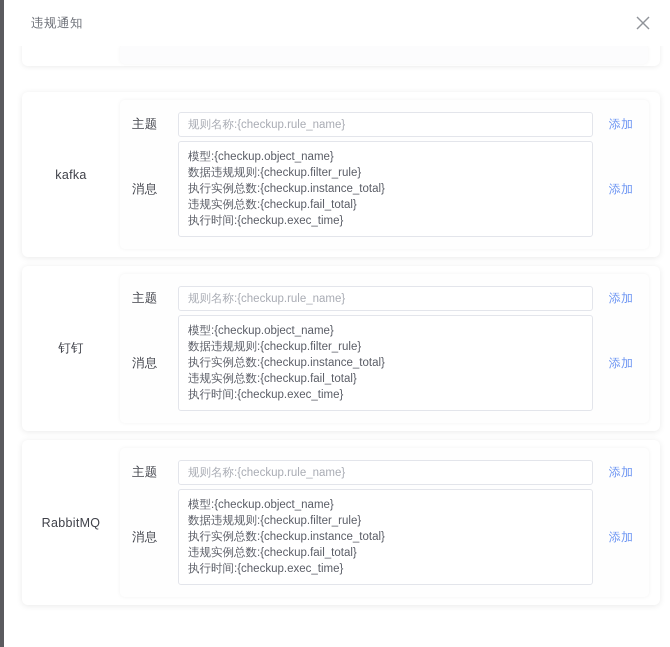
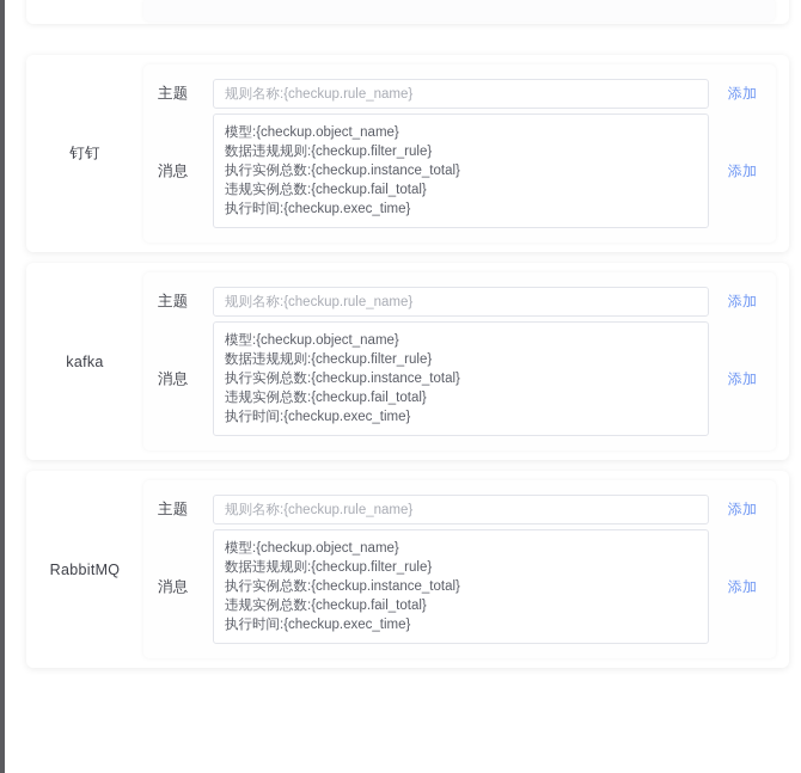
- 违规通知
- kafka
+ 钉钉
  主题
  规则名称:{checkup.rule_name}
  添加
  消息
  模型:{checkup.object_name}
  数据违规规则:{checkup.filter_rule}
  执行实例总数:{checkup.instance_total}
  违规实例总数:{checkup.fail_total}
  执行时间:{checkup.exec_time}
  添加
- 钉钉
+ kafka
  主题
  规则名称:{checkup.rule_name}
  添加
  消息
  模型:{checkup.object_name}
  数据违规规则:{checkup.filter_rule}
  执行实例总数:{checkup.instance_total}
  违规实例总数:{checkup.fail_total}
  执行时间:{checkup.exec_time}
  添加
  RabbitMQ
  主题
  规则名称:{checkup.rule_name}
  添加
  消息
  模型:{checkup.object_name}
  数据违规规则:{checkup.filter_rule}
  执行实例总数:{checkup.instance_total}
  违规实例总数:{checkup.fail_total}
  执行时间:{checkup.exec_time}
  添加
